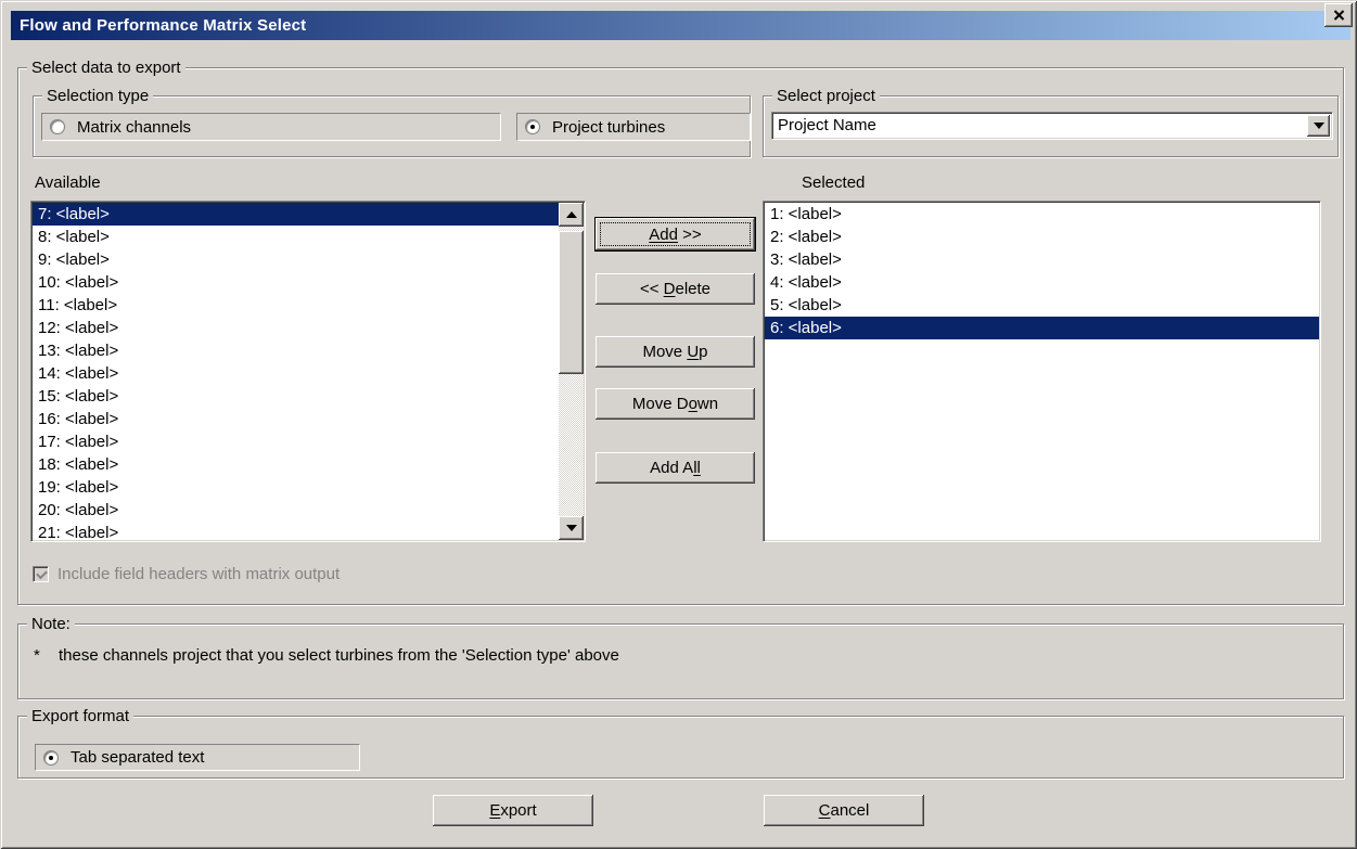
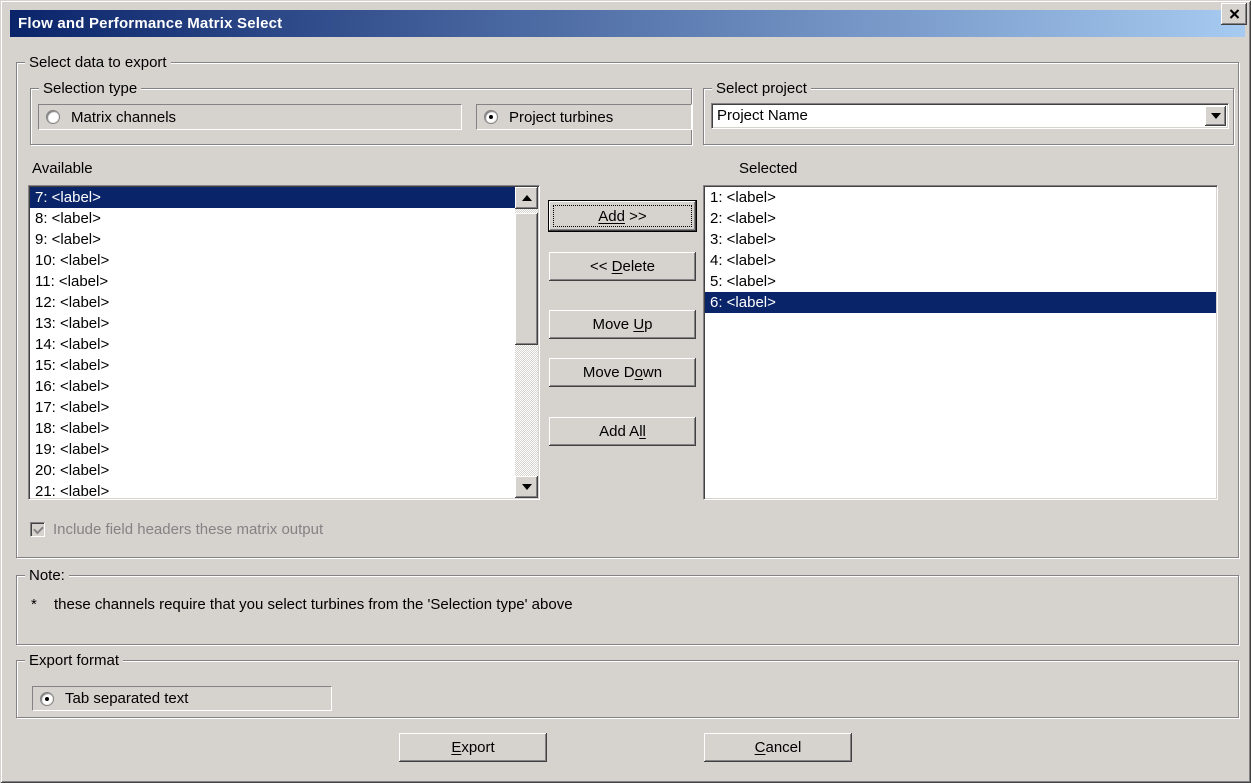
  Flow and Performance Matrix Select
  Select data to export
  Selection type
  Matrix channels
  Project turbines
  Select project
  Project Name
  Available
  7: <label>
  8: <label>
  9: <label>
  10: <label>
  11: <label>
  12: <label>
  13: <label>
  14: <label>
  15: <label>
  16: <label>
  17: <label>
  18: <label>
  19: <label>
  20: <label>
  21: <label>
  Add
  >>
  <<
  D
  elete
  Move
  U
  p
  Move D
  o
  wn
  Add A
  ll
  Selected
  1: <label>
  2: <label>
  3: <label>
  4: <label>
  5: <label>
  6: <label>
- Include field headers with matrix output
+ Include field headers these matrix output
  Note:
  *
- these channels project that you select turbines from the 'Selection type' above
+ these channels require that you select turbines from the 'Selection type' above
  Export format
  Tab separated text
  E
  xport
  C
  ancel
